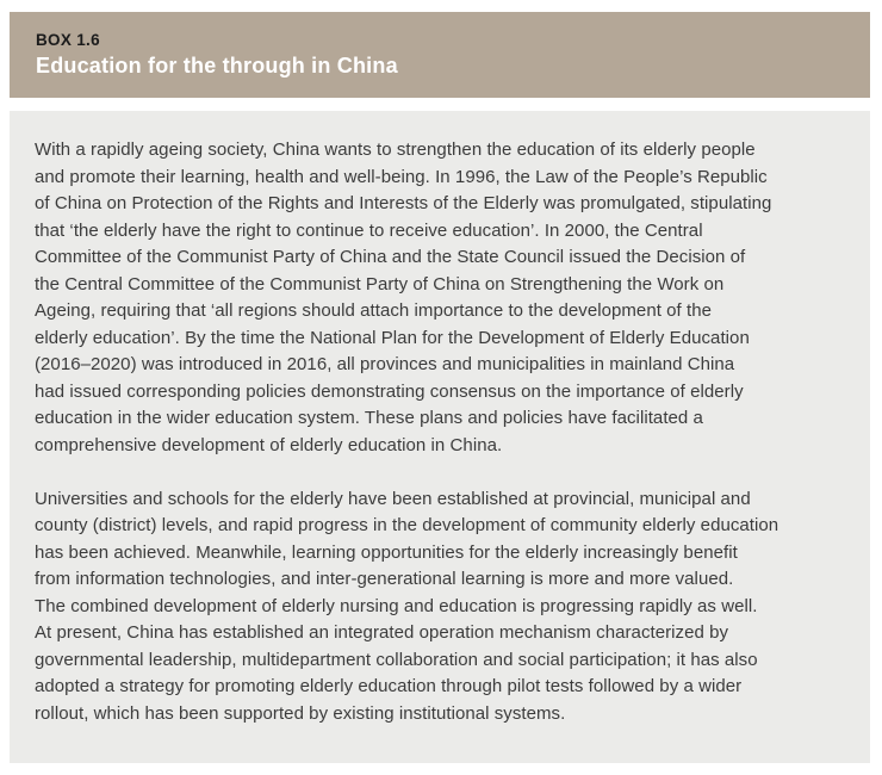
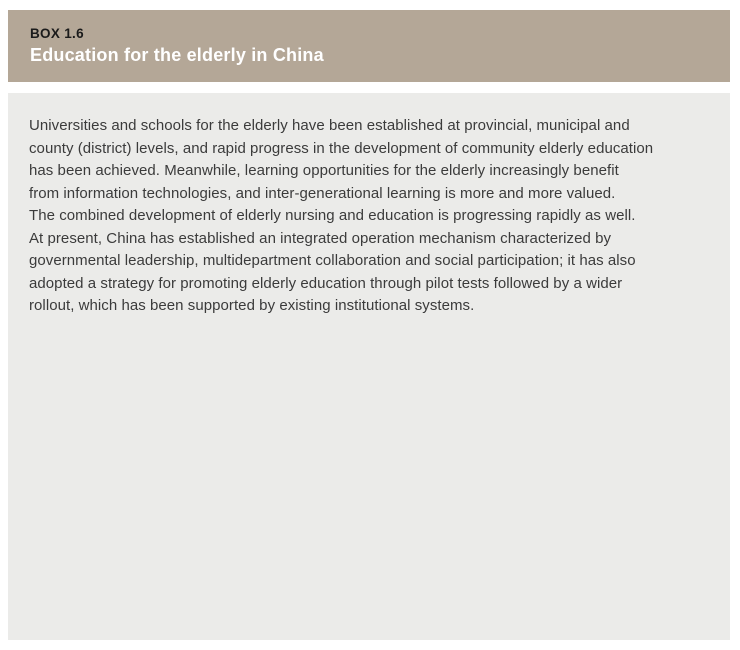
  BOX 1.6
- Education for the through in China
+ Education for the elderly in China
- With a rapidly ageing society, China wants to strengthen the education of its elderly people
- and promote their learning, health and well-being. In 1996, the Law of the People’s Republic
- of China on Protection of the Rights and Interests of the Elderly was promulgated, stipulating
- that ‘the elderly have the right to continue to receive education’. In 2000, the Central
- Committee of the Communist Party of China and the State Council issued the Decision of
- the Central Committee of the Communist Party of China on Strengthening the Work on
- Ageing, requiring that ‘all regions should attach importance to the development of the
- elderly education’. By the time the National Plan for the Development of Elderly Education
- (2016–2020) was introduced in 2016, all provinces and municipalities in mainland China
- had issued corresponding policies demonstrating consensus on the importance of elderly
- education in the wider education system. These plans and policies have facilitated a
- comprehensive development of elderly education in China.
  Universities and schools for the elderly have been established at provincial, municipal and
  county (district) levels, and rapid progress in the development of community elderly education
  has been achieved. Meanwhile, learning opportunities for the elderly increasingly benefit
  from information technologies, and inter-generational learning is more and more valued.
  The combined development of elderly nursing and education is progressing rapidly as well.
  At present, China has established an integrated operation mechanism characterized by
  governmental leadership, multidepartment collaboration and social participation; it has also
  adopted a strategy for promoting elderly education through pilot tests followed by a wider
  rollout, which has been supported by existing institutional systems.
